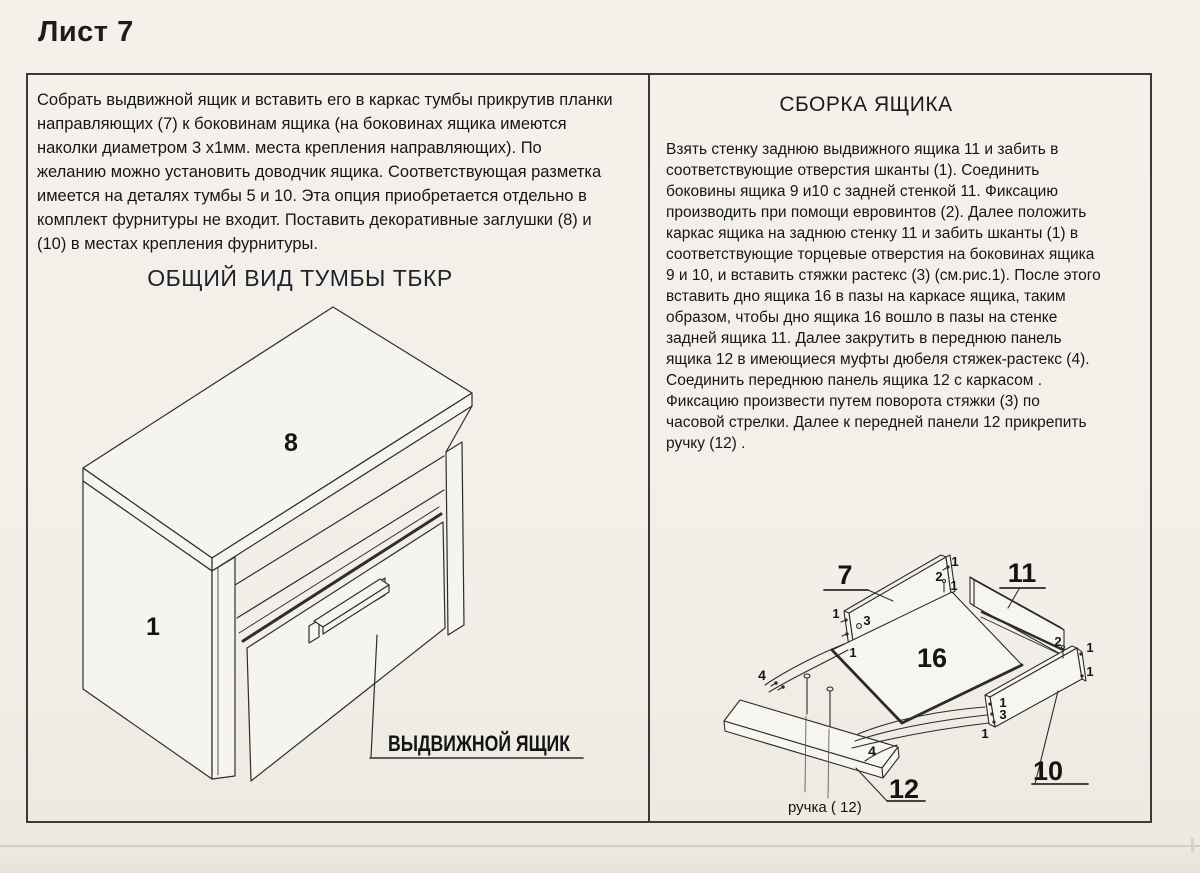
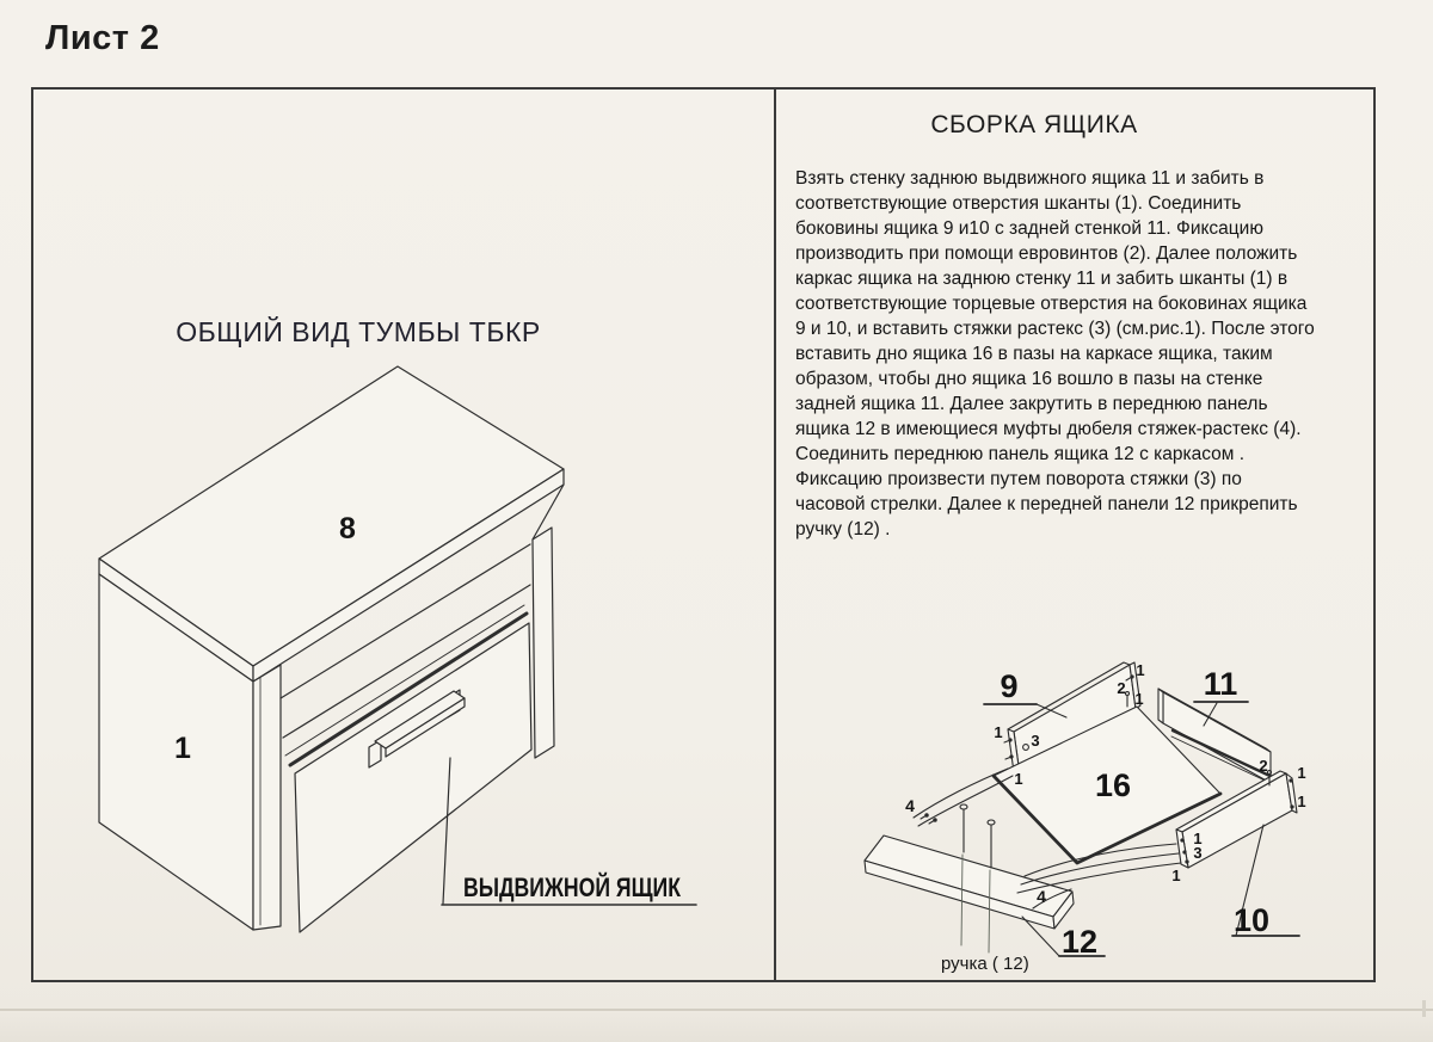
- Лист 7
+ Лист 2
- Собрать выдвижной ящик и вставить его в каркас тумбы прикрутив планки
- направляющих (7) к боковинам ящика (на боковинах ящика имеются
- наколки диаметром 3 х1мм. места крепления направляющих). По
- желанию можно установить доводчик ящика. Соответствующая разметка
- имеется на деталях тумбы 5 и 10. Эта опция приобретается отдельно в
- комплект фурнитуры не входит. Поставить декоративные заглушки (8) и
- (10) в местах крепления фурнитуры.
  ОБЩИЙ ВИД ТУМБЫ ТБКР
  8
  1
  ВЫДВИЖНОЙ ЯЩИК
  СБОРКА ЯЩИКА
  Взять стенку заднюю выдвижного ящика 11 и забить в
  соответствующие отверстия шканты (1). Соединить
  боковины ящика 9 и10 с задней стенкой 11. Фиксацию
  производить при помощи евровинтов (2). Далее положить
  каркас ящика на заднюю стенку 11 и забить шканты (1) в
  соответствующие торцевые отверстия на боковинах ящика
  9 и 10, и вставить стяжки растекс (3) (см.рис.1). После этого
  вставить дно ящика 16 в пазы на каркасе ящика, таким
  образом, чтобы дно ящика 16 вошло в пазы на стенке
  задней ящика 11. Далее закрутить в переднюю панель
  ящика 12 в имеющиеся муфты дюбеля стяжек-растекс (4).
  Соединить переднюю панель ящика 12 с каркасом .
  Фиксацию произвести путем поворота стяжки (3) по
  часовой стрелки. Далее к передней панели 12 прикрепить
  ручку (12) .
- 7
+ 9
  11
  16
  12
  10
  1
  3
  1
  1
  2
  1
  2
  1
  1
  1
  3
  1
  4
  4
  ручка ( 12)
